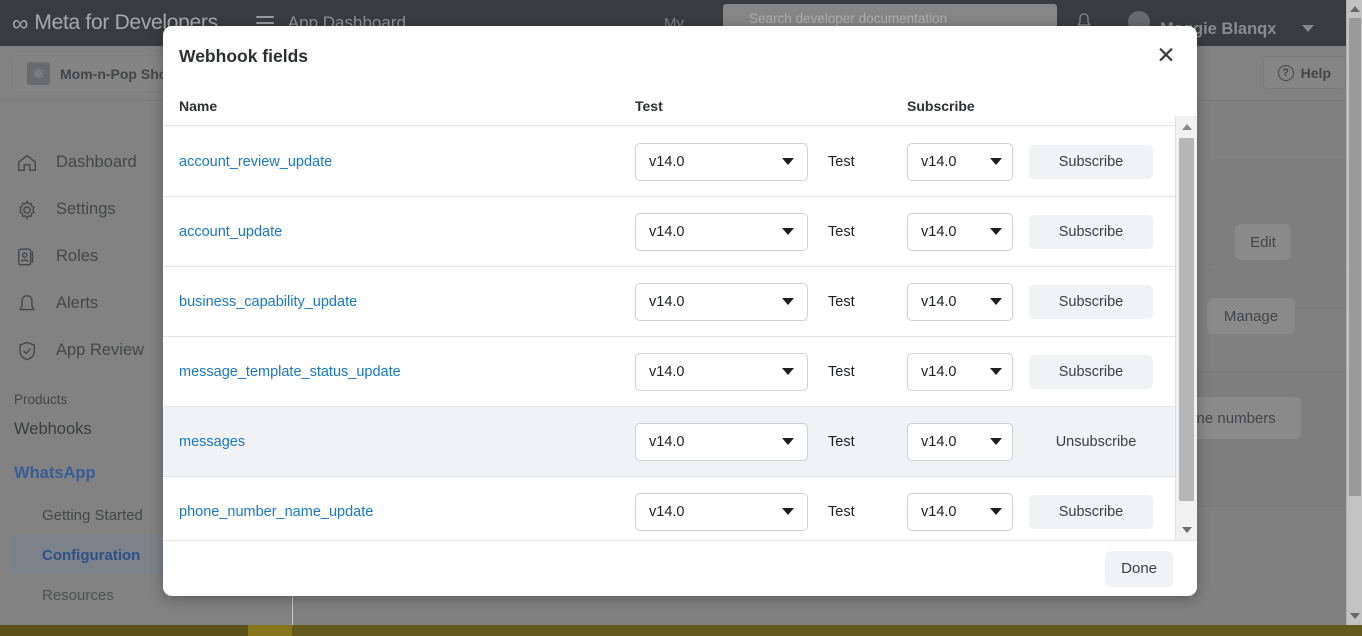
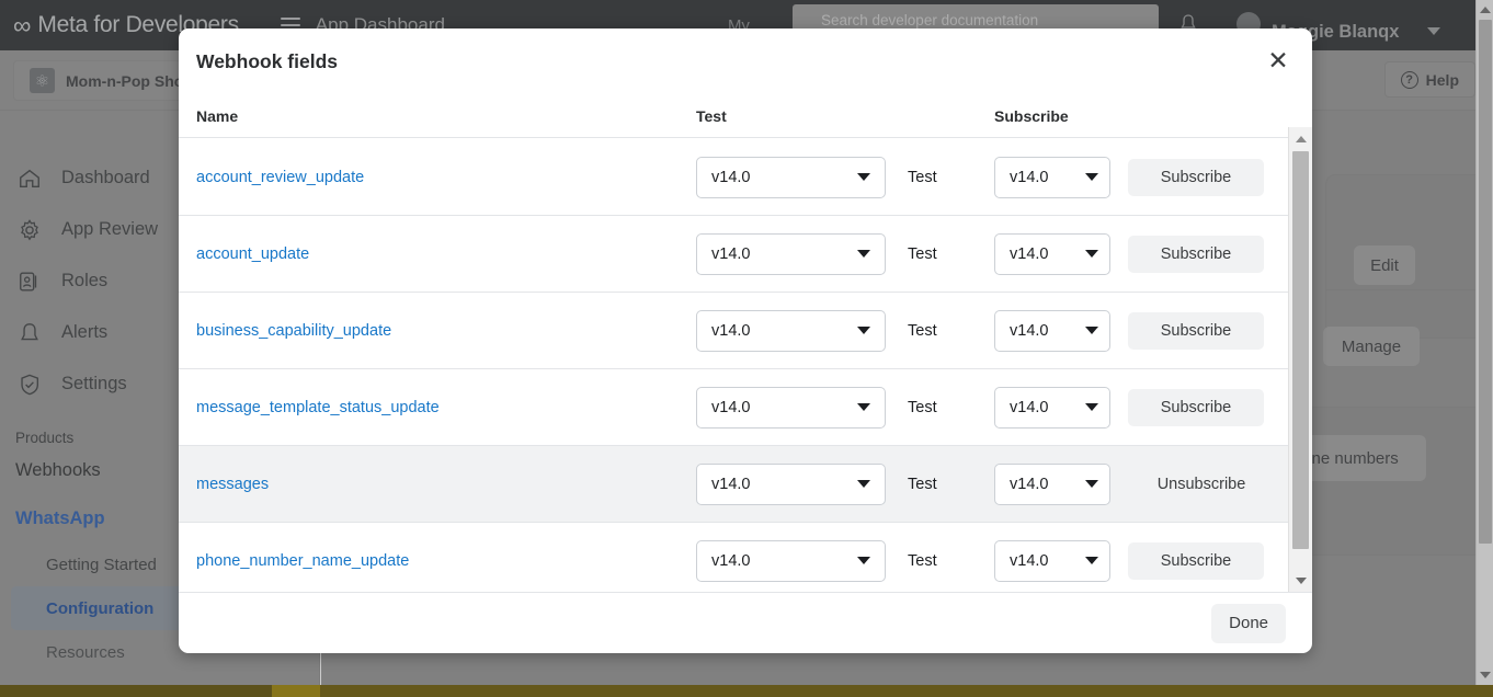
  ∞
  Meta for Developers
  App Dashboard
  My
  Search developer documentation
  gie Blanqx
  ⚛
  Mom-n-Pop Sh
  ?
  Help
  Dashboard
- Settings
+ App Review
  Roles
  Alerts
- App Review
+ Settings
  Products
  Webhooks
  WhatsApp
  Getting Started
  Configuration
  Resources
  Edit
  Manage
  ne numbers
  Webhook fields
  ✕
  Name
  Test
  Subscribe
  account_review_update
  v14.0
  Test
  v14.0
  Subscribe
  account_update
  v14.0
  Test
  v14.0
  Subscribe
  business_capability_update
  v14.0
  Test
  v14.0
  Subscribe
  message_template_status_update
  v14.0
  Test
  v14.0
  Subscribe
  messages
  v14.0
  Test
  v14.0
  Unsubscribe
  phone_number_name_update
  v14.0
  Test
  v14.0
  Subscribe
  Done
